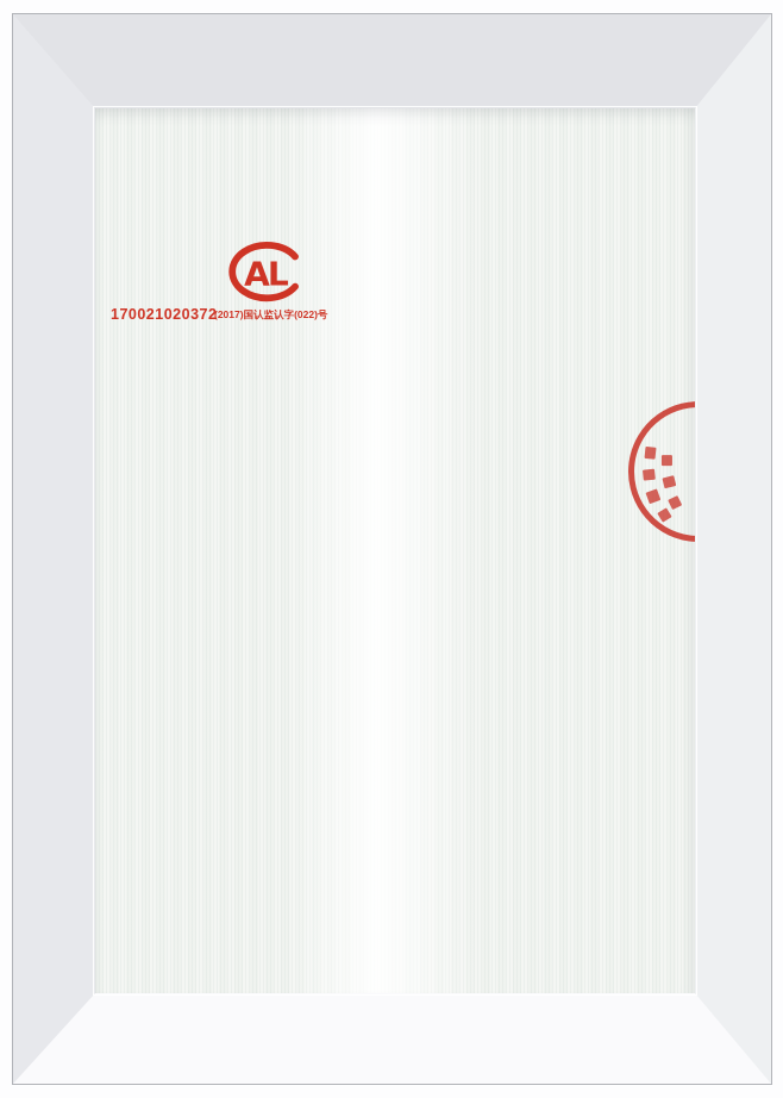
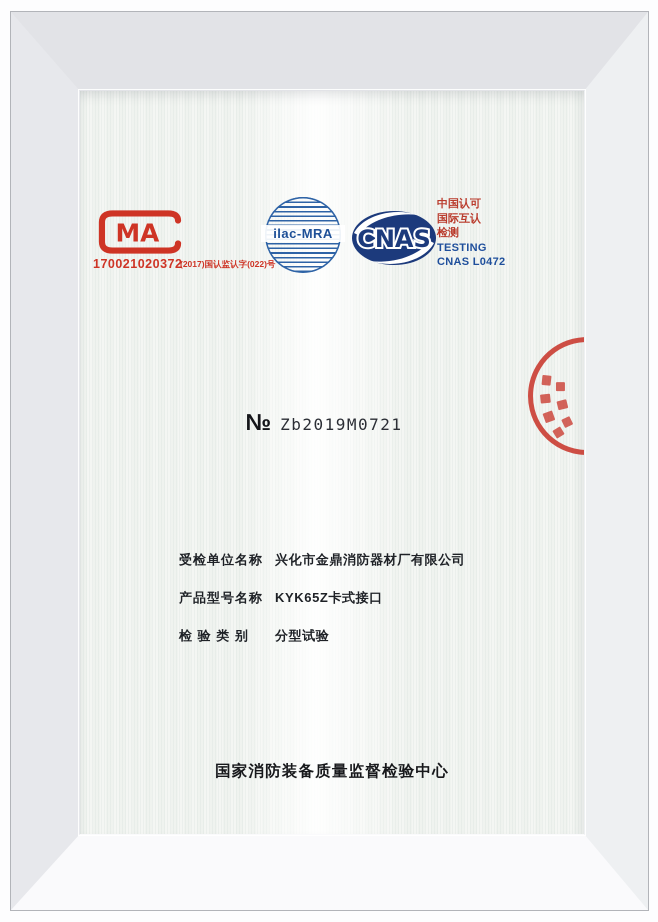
+ MA
  170021020372
- AL
  (2017)国认监认字(022)号
+ ilac-MRA
+ CNAS
+ 中国认可
+ 国际互认
+ 检测
+ TESTING
+ CNAS L0472
+ №
+ Zb2019M0721
+ 受检单位名称
+ 兴化市金鼎消防器材厂有限公司
+ 产品型号名称
+ KYK65Z卡式接口
+ 检 验 类 别
+ 分型试验
+ 国家消防装备质量监督检验中心
